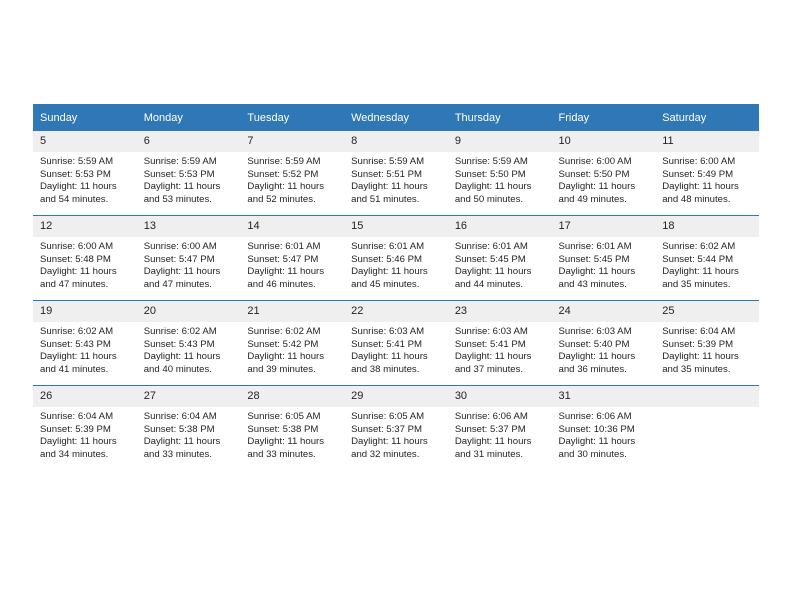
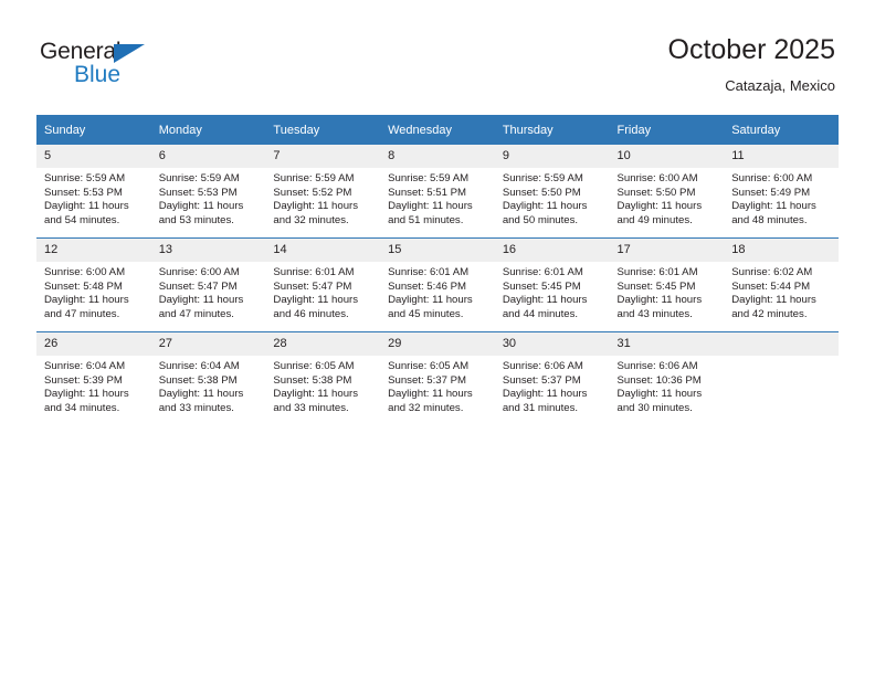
+ General
+ Blue
+ October 2025
+ Catazaja, Mexico
  Sunday	Monday	Tuesday	Wednesday	Thursday	Friday	Saturday
- 5Sunrise: 5:59 AMSunset: 5:53 PMDaylight: 11 hoursand 54 minutes.	6Sunrise: 5:59 AMSunset: 5:53 PMDaylight: 11 hoursand 53 minutes.	7Sunrise: 5:59 AMSunset: 5:52 PMDaylight: 11 hoursand 52 minutes.	8Sunrise: 5:59 AMSunset: 5:51 PMDaylight: 11 hoursand 51 minutes.	9Sunrise: 5:59 AMSunset: 5:50 PMDaylight: 11 hoursand 50 minutes.	10Sunrise: 6:00 AMSunset: 5:50 PMDaylight: 11 hoursand 49 minutes.	11Sunrise: 6:00 AMSunset: 5:49 PMDaylight: 11 hoursand 48 minutes.
+ 5Sunrise: 5:59 AMSunset: 5:53 PMDaylight: 11 hoursand 54 minutes.	6Sunrise: 5:59 AMSunset: 5:53 PMDaylight: 11 hoursand 53 minutes.	7Sunrise: 5:59 AMSunset: 5:52 PMDaylight: 11 hoursand 32 minutes.	8Sunrise: 5:59 AMSunset: 5:51 PMDaylight: 11 hoursand 51 minutes.	9Sunrise: 5:59 AMSunset: 5:50 PMDaylight: 11 hoursand 50 minutes.	10Sunrise: 6:00 AMSunset: 5:50 PMDaylight: 11 hoursand 49 minutes.	11Sunrise: 6:00 AMSunset: 5:49 PMDaylight: 11 hoursand 48 minutes.
- 12Sunrise: 6:00 AMSunset: 5:48 PMDaylight: 11 hoursand 47 minutes.	13Sunrise: 6:00 AMSunset: 5:47 PMDaylight: 11 hoursand 47 minutes.	14Sunrise: 6:01 AMSunset: 5:47 PMDaylight: 11 hoursand 46 minutes.	15Sunrise: 6:01 AMSunset: 5:46 PMDaylight: 11 hoursand 45 minutes.	16Sunrise: 6:01 AMSunset: 5:45 PMDaylight: 11 hoursand 44 minutes.	17Sunrise: 6:01 AMSunset: 5:45 PMDaylight: 11 hoursand 43 minutes.	18Sunrise: 6:02 AMSunset: 5:44 PMDaylight: 11 hoursand 35 minutes.
+ 12Sunrise: 6:00 AMSunset: 5:48 PMDaylight: 11 hoursand 47 minutes.	13Sunrise: 6:00 AMSunset: 5:47 PMDaylight: 11 hoursand 47 minutes.	14Sunrise: 6:01 AMSunset: 5:47 PMDaylight: 11 hoursand 46 minutes.	15Sunrise: 6:01 AMSunset: 5:46 PMDaylight: 11 hoursand 45 minutes.	16Sunrise: 6:01 AMSunset: 5:45 PMDaylight: 11 hoursand 44 minutes.	17Sunrise: 6:01 AMSunset: 5:45 PMDaylight: 11 hoursand 43 minutes.	18Sunrise: 6:02 AMSunset: 5:44 PMDaylight: 11 hoursand 42 minutes.
- 19Sunrise: 6:02 AMSunset: 5:43 PMDaylight: 11 hoursand 41 minutes.	20Sunrise: 6:02 AMSunset: 5:43 PMDaylight: 11 hoursand 40 minutes.	21Sunrise: 6:02 AMSunset: 5:42 PMDaylight: 11 hoursand 39 minutes.	22Sunrise: 6:03 AMSunset: 5:41 PMDaylight: 11 hoursand 38 minutes.	23Sunrise: 6:03 AMSunset: 5:41 PMDaylight: 11 hoursand 37 minutes.	24Sunrise: 6:03 AMSunset: 5:40 PMDaylight: 11 hoursand 36 minutes.	25Sunrise: 6:04 AMSunset: 5:39 PMDaylight: 11 hoursand 35 minutes.
  26Sunrise: 6:04 AMSunset: 5:39 PMDaylight: 11 hoursand 34 minutes.	27Sunrise: 6:04 AMSunset: 5:38 PMDaylight: 11 hoursand 33 minutes.	28Sunrise: 6:05 AMSunset: 5:38 PMDaylight: 11 hoursand 33 minutes.	29Sunrise: 6:05 AMSunset: 5:37 PMDaylight: 11 hoursand 32 minutes.	30Sunrise: 6:06 AMSunset: 5:37 PMDaylight: 11 hoursand 31 minutes.	31Sunrise: 6:06 AMSunset: 10:36 PMDaylight: 11 hoursand 30 minutes.
